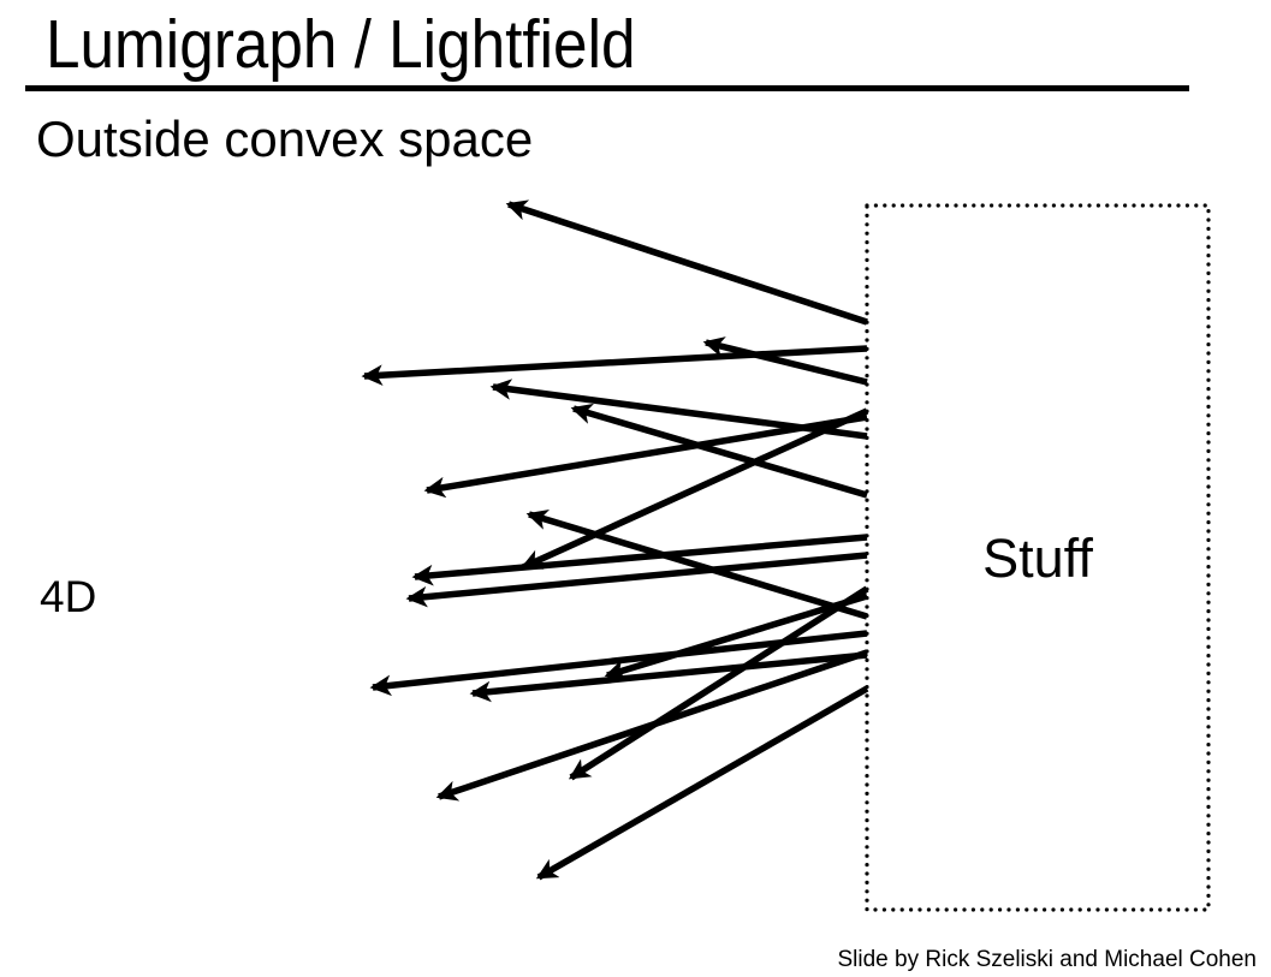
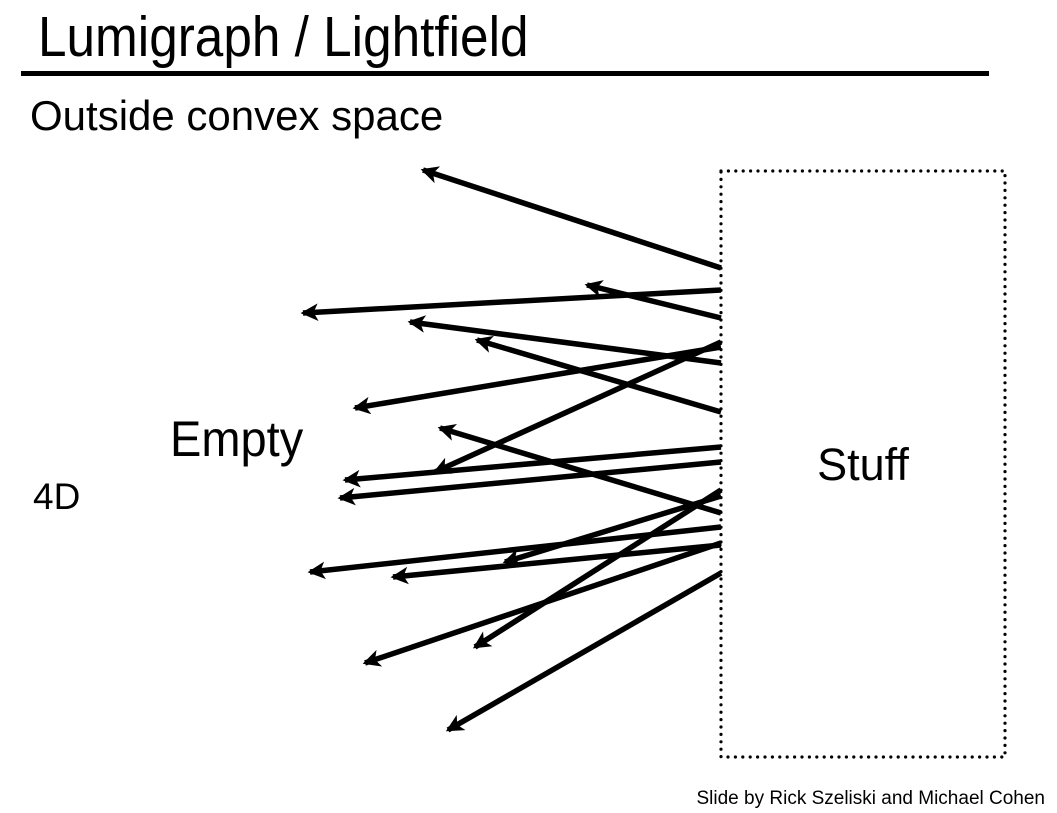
  Lumigraph / Lightfield
  Outside convex space
+ Empty
  4D
  Stuff
  Slide by Rick Szeliski and Michael Cohen
